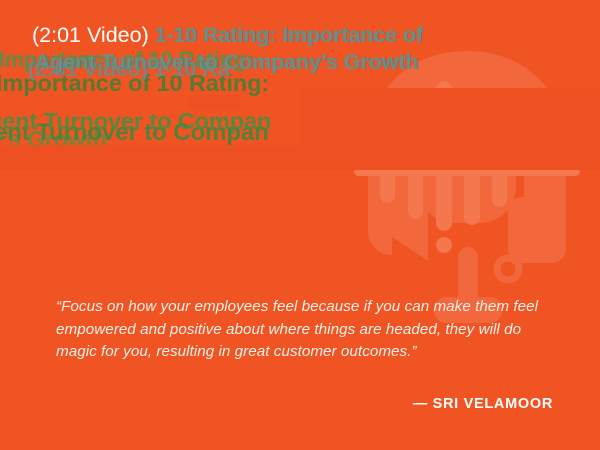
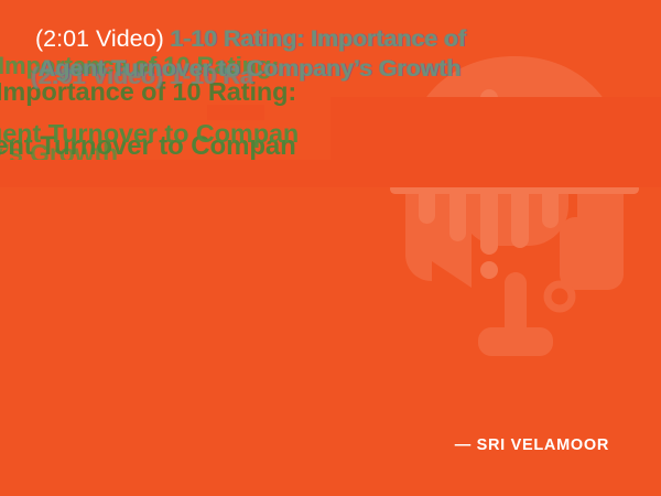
  (2:01 Video) 1-10 Ra
  Importance of 10 Rating:
  mportance of 10 Rating:
  ent Turnover to Compan
  ent Turnover to Compan
  ’s Growth
  (2:01 Video) 1-10 Rating: Importance of
  Agent Turnover to Company’s Growth
- “Focus on how your employees feel because if you can make them feel empowered and positive about where things are headed, they will do magic for you, resulting in great customer outcomes.”
  — SRI VELAMOOR
